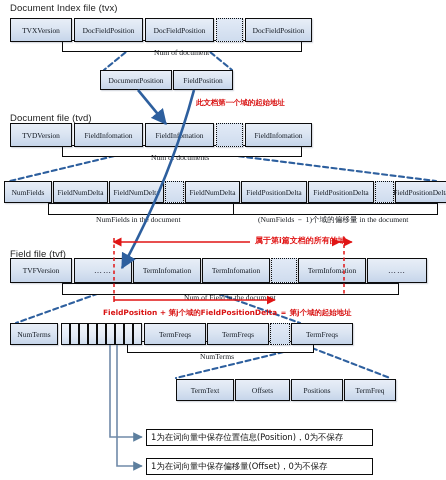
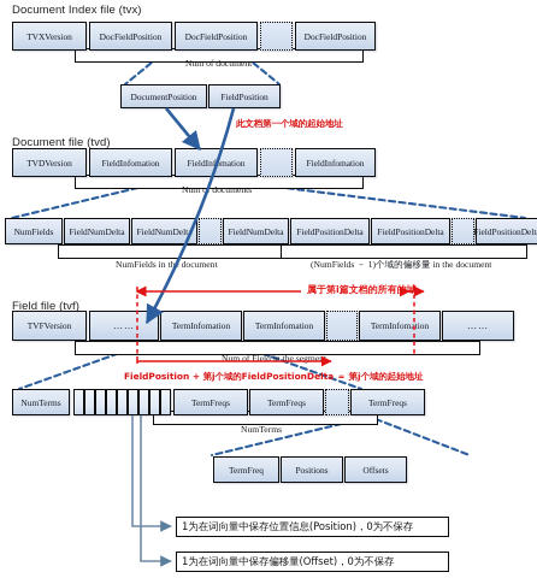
  Document Index file (tvx)
  Document file (tvd)
  Field file (tvf)
  TVXVersion
  DocFieldPosition
  DocFieldPosition
  DocFieldPosition
  Num of document
  DocumentPosition
  FieldPosition
  此文档第一个域的起始地址
  TVDVersion
  FieldInfomation
  FieldInfmation
  FieldInfomation
  Num o documents
  NumFields
  FieldNumDelta
  FieldNumDelt
  FieldNumDelta
  FieldPositionDelta
  FieldPositionDelta
  FieldPositionDelt
  NumFields in th document
  (NumFields － 1)个域的偏移量 in the document
  TVFVersion
  ……
  TermInfomation
  TermInfomation
  TermInfomation
  ……
- Num of Field in the document
+ Num of Field in the segment
  NumTerms
  TermFreqs
  TermFreqs
  TermFreqs
  NumTerms
- TermText
- Offsets
+ TermFreq
  Positions
- TermFreq
+ Offsets
  FieldPosition + 第j个域的FieldPositionDelta ＝ 第j个域的起始地址
  属于第i篇文档的所有的域
  1为在词向量中保存位置信息(Position)，0为不保存
  1为在词向量中保存偏移量(Offset)，0为不保存
